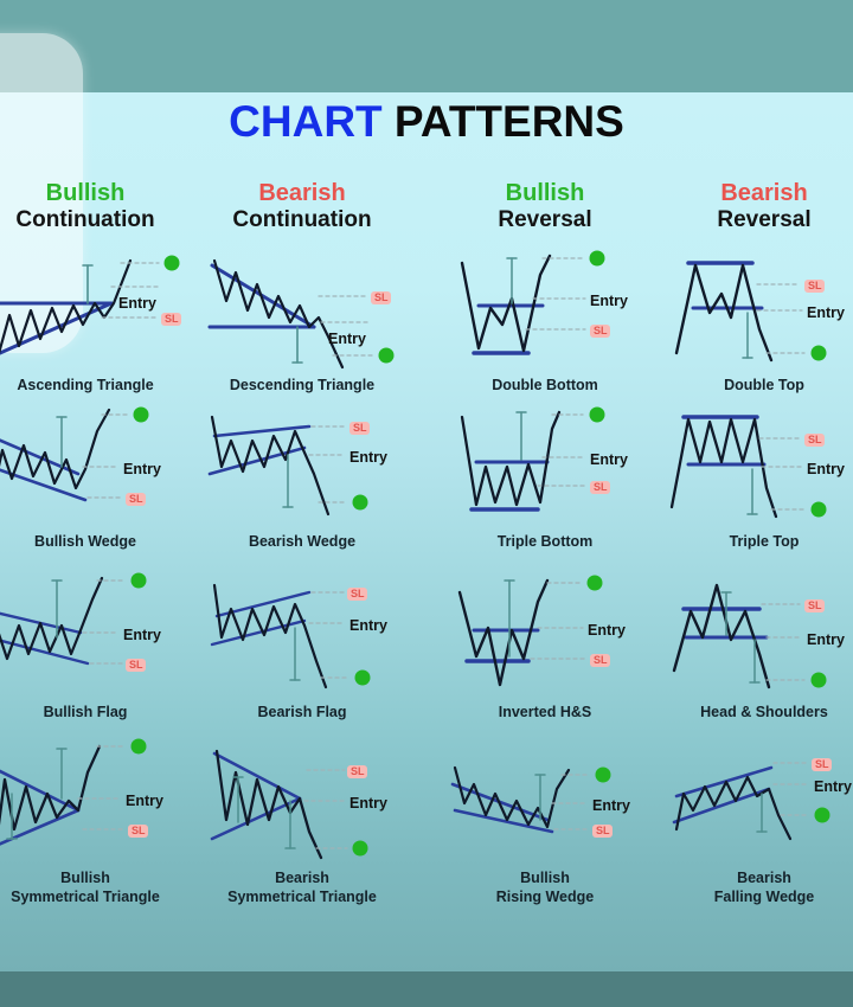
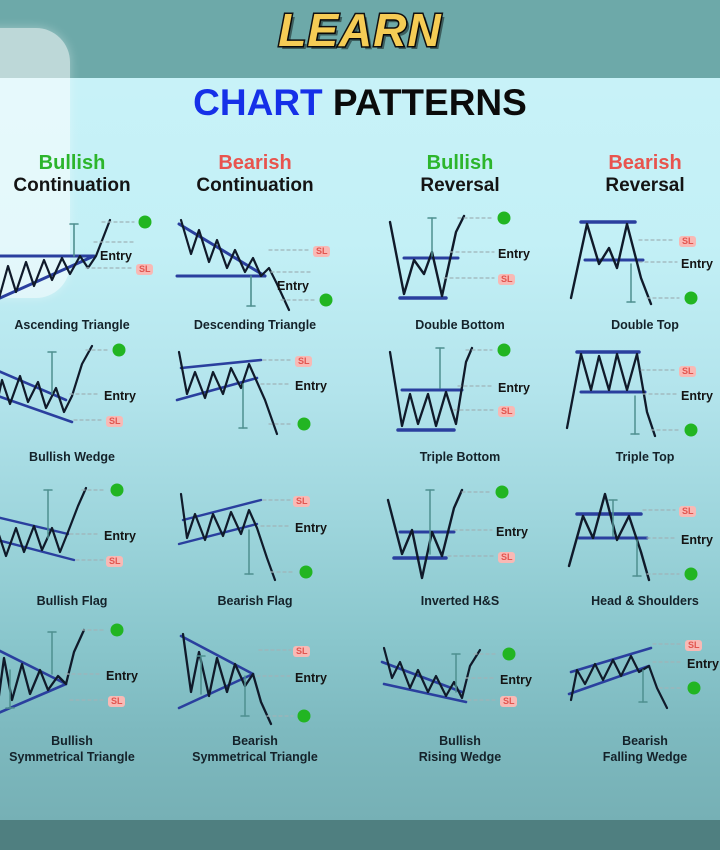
+ LEARN
  CHART PATTERNS
  Bullish
  Continuation
  Bearish
  Continuation
  Bullish
  Reversal
  Bearish
  Reversal
  Entry
  SL
  Ascending Triangle
  SL
  Entry
  Descending Triangle
  Entry
  SL
  Double Bottom
  SL
  Entry
  Double Top
  Entry
  SL
  Bullish Wedge
  SL
  Entry
- Bearish Wedge
  Entry
  SL
  Triple Bottom
  SL
  Entry
  Triple Top
  Entry
  SL
  Bullish Flag
  SL
  Entry
  Bearish Flag
  Entry
  SL
  Inverted H&S
  SL
  Entry
  Head & Shoulders
  Entry
  SL
  Bullish
  Symmetrical Triangle
  SL
  Entry
  Bearish
  Symmetrical Triangle
  Entry
  SL
  Bullish
  Rising Wedge
  SL
  Entry
  Bearish
  Falling Wedge
